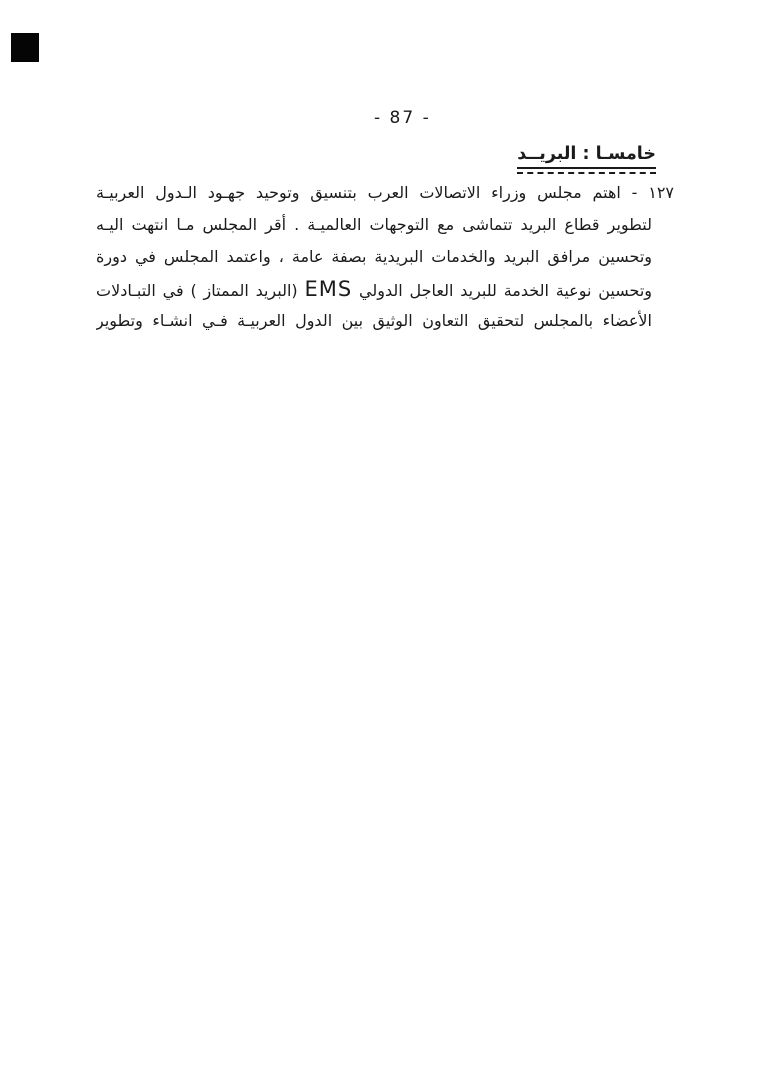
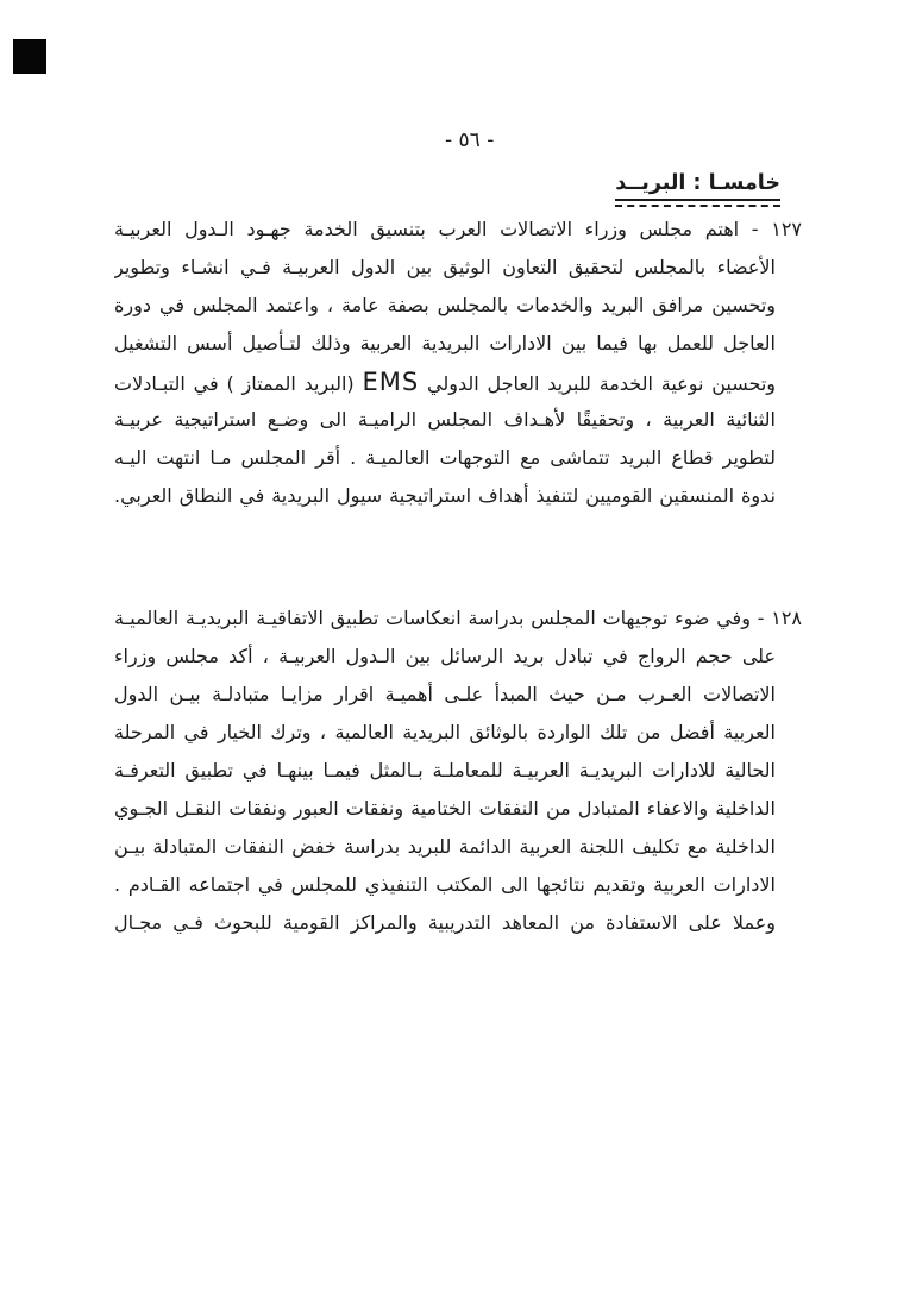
- - 87 -
+ - ٥٦ -
  خامسـا : البريــد
- ١٢٧ - اهتم مجلس وزراء الاتصالات العرب بتنسيق وتوحيد جهـود الـدول العربيـة
+ ١٢٧ - اهتم مجلس وزراء الاتصالات العرب بتنسيق الخدمة جهـود الـدول العربيـة
- لتطوير قطاع البريد تتماشى مع التوجهات العالميـة . أقر المجلس مـا انتهت اليـه
+ الأعضاء بالمجلس لتحقيق التعاون الوثيق بين الدول العربيـة فـي انشـاء وتطوير
- وتحسين مرافق البريد والخدمات البريدية بصفة عامة ، واعتمد المجلس في دورة
+ وتحسين مرافق البريد والخدمات بالمجلس بصفة عامة ، واعتمد المجلس في دورة
+ العاجل للعمل بها فيما بين الادارات البريدية العربية وذلك لتـأصيل أسس التشغيل
  وتحسين نوعية الخدمة للبريد العاجل الدولي EMS (البريد الممتاز ) في التبـادلات
+ الثنائية العربية ، وتحقيقًا لأهـداف المجلس الراميـة الى وضـع استراتيجية عربيـة
- الأعضاء بالمجلس لتحقيق التعاون الوثيق بين الدول العربيـة فـي انشـاء وتطوير
+ لتطوير قطاع البريد تتماشى مع التوجهات العالميـة . أقر المجلس مـا انتهت اليـه
+ ندوة المنسقين القوميين لتنفيذ أهداف استراتيجية سيول البريدية في النطاق العربي.
+ ١٢٨ - وفي ضوء توجيهات المجلس بدراسة انعكاسات تطبيق الاتفاقيـة البريديـة العالميـة
+ على حجم الرواج في تبادل بريد الرسائل بين الـدول العربيـة ، أكد مجلس وزراء
+ الاتصالات العـرب مـن حيث المبدأ علـى أهميـة اقرار مزايـا متبادلـة بيـن الدول
+ العربية أفضل من تلك الواردة بالوثائق البريدية العالمية ، وترك الخيار في المرحلة
+ الحالية للادارات البريديـة العربيـة للمعاملـة بـالمثل فيمـا بينهـا في تطبيق التعرفـة
+ الداخلية والاعفاء المتبادل من النفقات الختامية ونفقات العبور ونفقات النقـل الجـوي
+ الداخلية مع تكليف اللجنة العربية الدائمة للبريد بدراسة خفض النفقات المتبادلة بيـن
+ الادارات العربية وتقديم نتائجها الى المكتب التنفيذي للمجلس في اجتماعه القـادم .
+ وعملا على الاستفادة من المعاهد التدريبية والمراكز القومية للبحوث فـي مجـال
